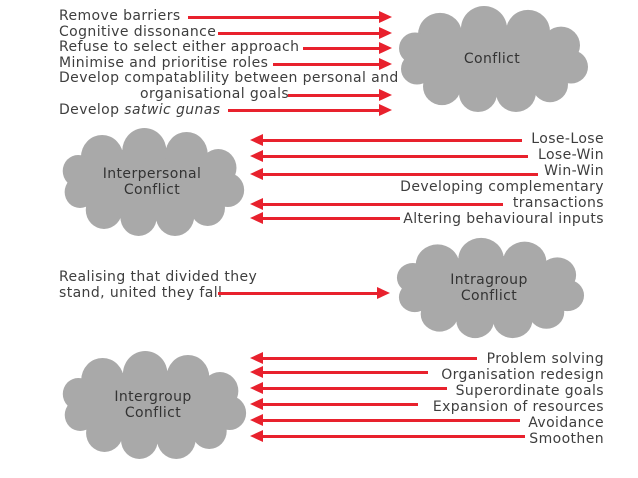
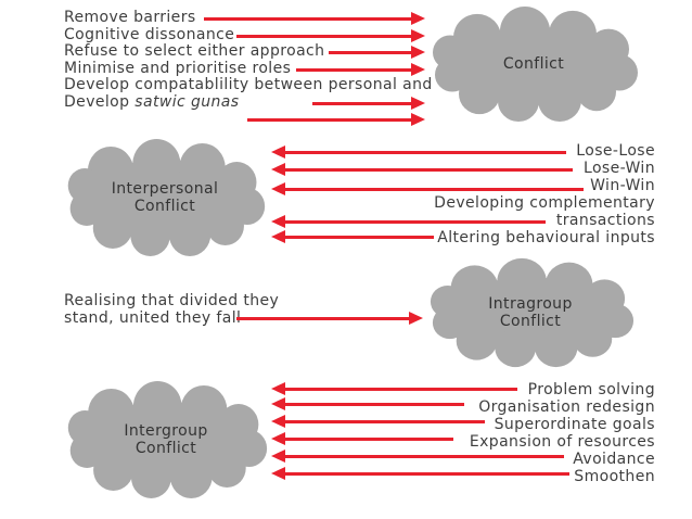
  Remove barriers
  Cognitive dissonance
  Refuse to select either approach
  Minimise and prioritise roles
  Develop compatablility between personal and
- organisational goals
  Develop satwic gunas
  Conflict
  Interpersonal
  Conflict
  Lose-Lose
  Lose-Win
  Win-Win
  Developing complementary
  transactions
  Altering behavioural inputs
  Realising that divided they
  stand, united they fal
  Intragroup
  Conflict
  Intergroup
  Conflict
  Problem solving
  Organisation redesign
  Superordinate goals
  Expansion of resources
  Avoidance
  Smoothen
